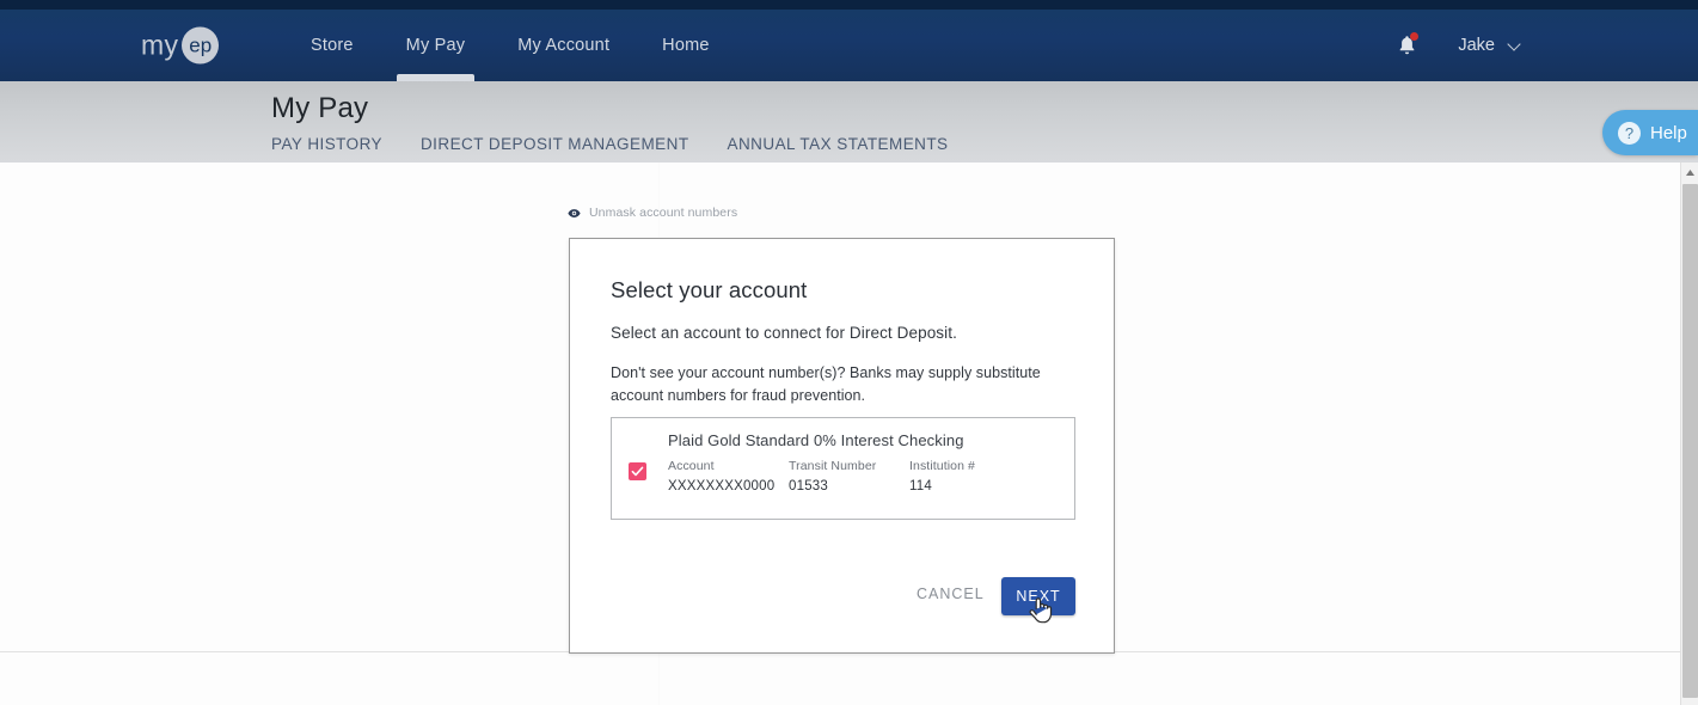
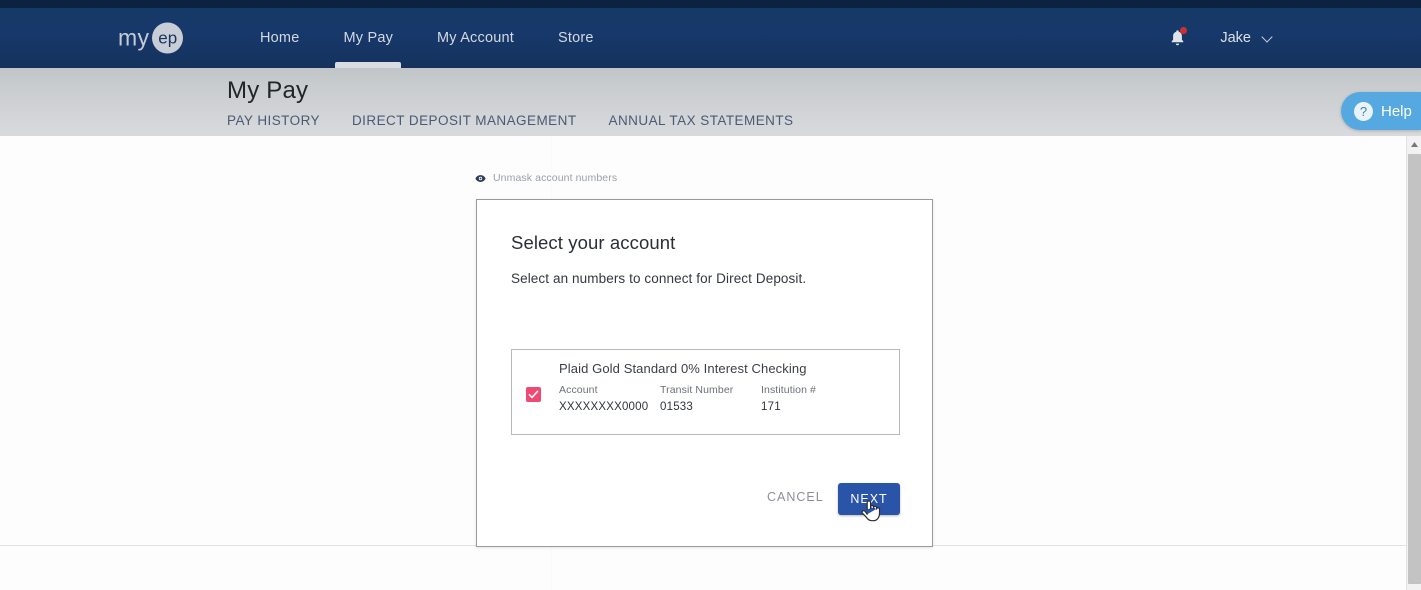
  my
  ep
- Store
+ Home
  My Pay
  My Account
- Home
+ Store
  Jake
  My Pay
  PAY HISTORY
  DIRECT DEPOSIT MANAGEMENT
  ANNUAL TAX STATEMENTS
  Unmask account numbers
  Select your account
- Select an account to connect for Direct Deposit.
+ Select an numbers to connect for Direct Deposit.
- Don't see your account number(s)? Banks may supply substitute account numbers for fraud prevention.
  Plaid Gold Standard 0% Interest Checking
  Account
  XXXXXXXX0000
  Transit Number
  01533
  Institution #
- 114
+ 171
  CANCEL
  NEXT
  ?
  Help
